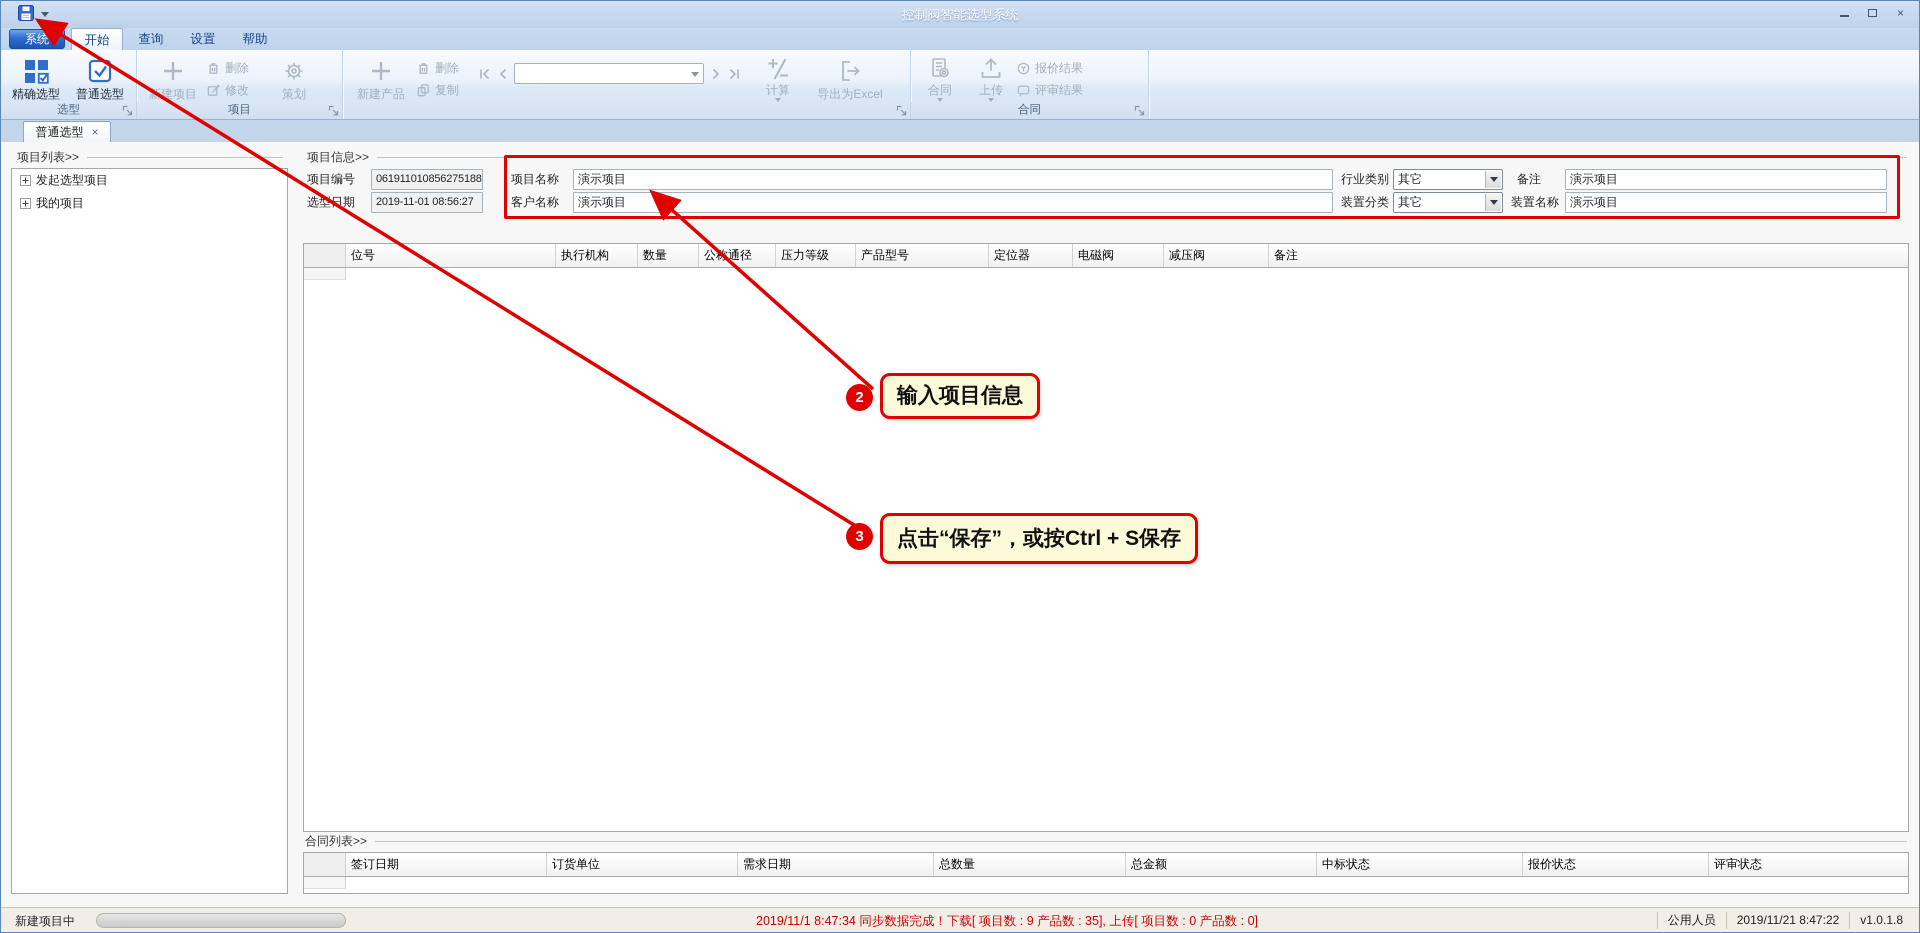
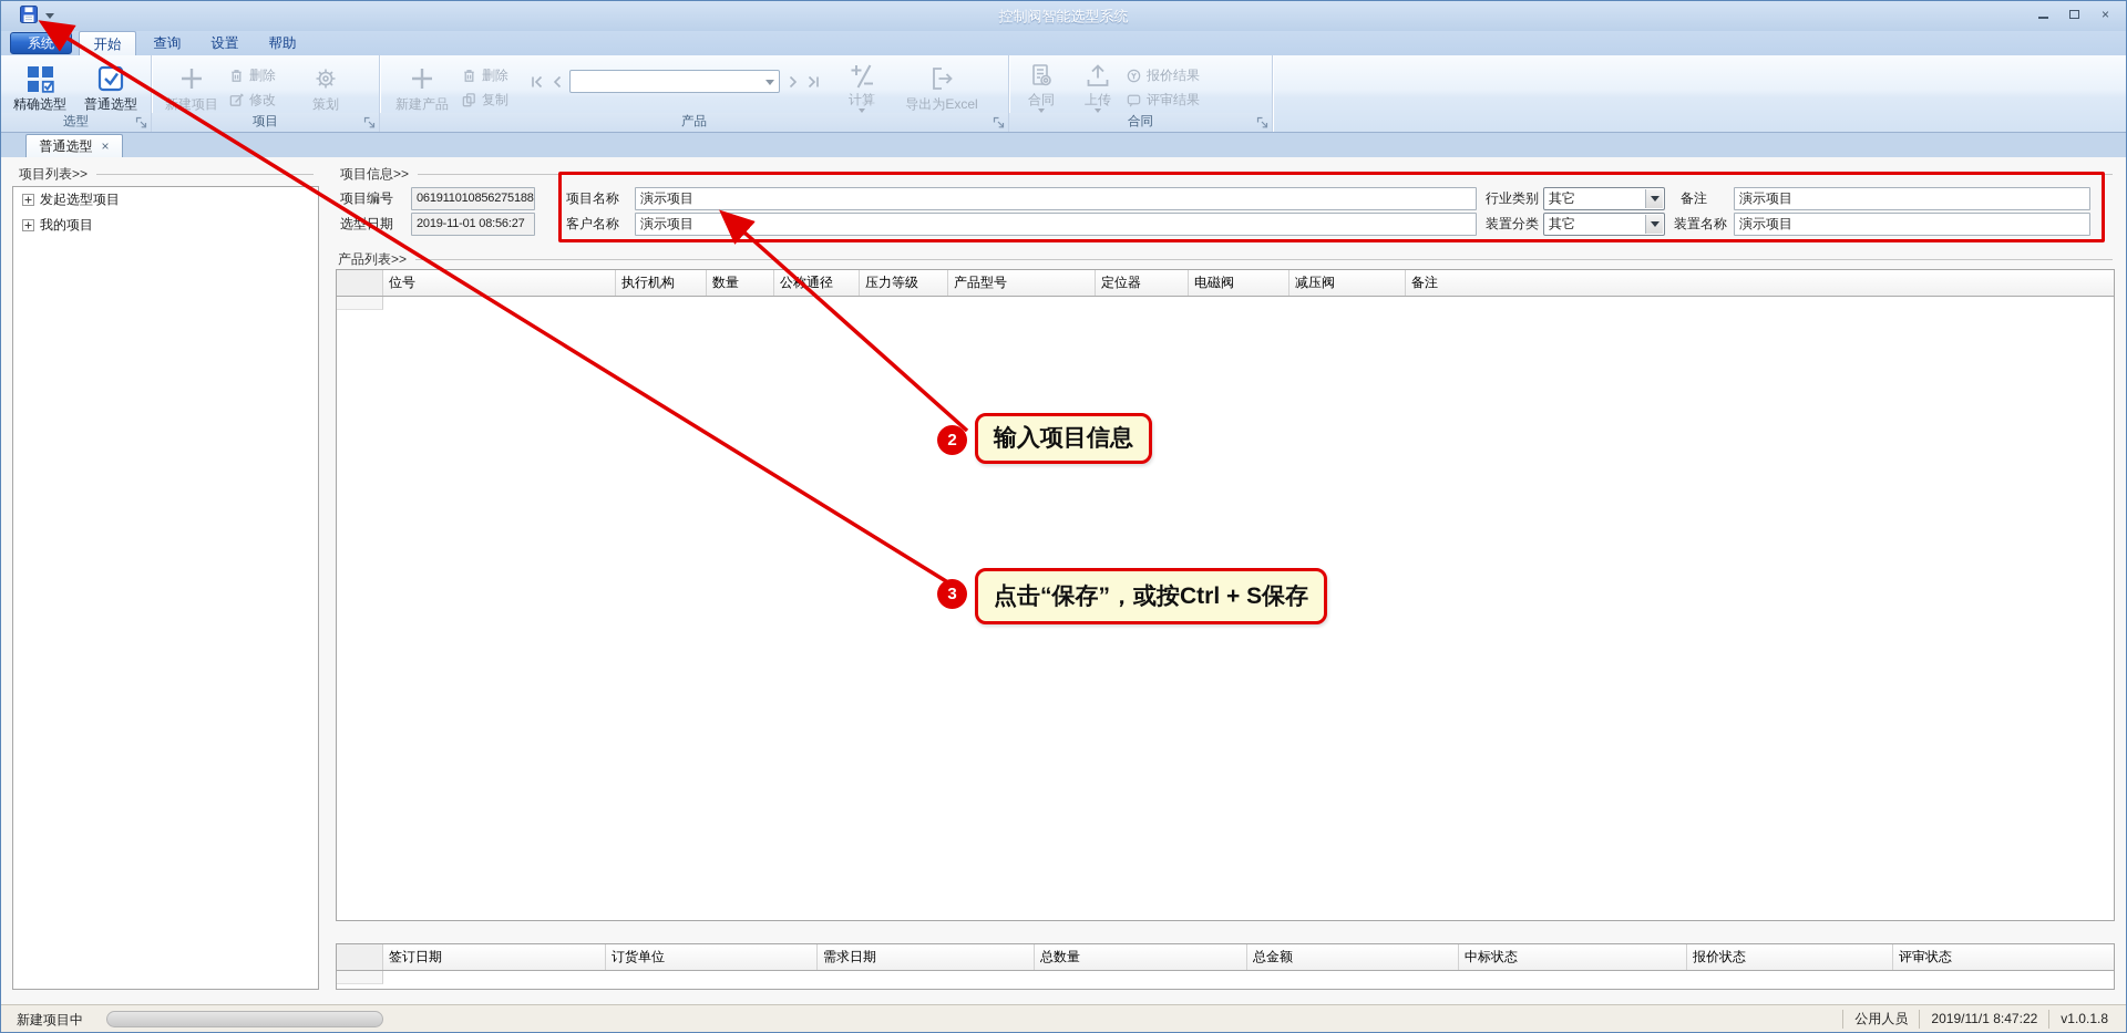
  控制阀智能选型系统
  ×
  系统
  开始
  查询
  设置
  帮助
  精确选型
  普通选型
  选型
  建项目
  删除
  修改
  策划
  项目
  新建产品
  删除
  复制
  计算
  导出为Excel
+ 产品
  合同
  上传
  报价结果
  评审结果
  合同
  普通选型
  ×
  项目列表>>
  发起选型项目
  我的项目
  项目信息>>
  项目编号
  061911010856275188
  选型日期
  2019-11-01 08:56:27
  项目名称
  演示项目
  客户名称
  演示项目
  行业类别
  其它
  备注
  演示项目
  装置分类
  其它
  装置名称
  演示项目
+ 产品列表>>
  位号
  执行机构
  数量
  公通径
  压力等级
  产品型号
  定位器
  电磁阀
  减压阀
  备注
- 合同列表>>
  签订日期
  订货单位
  需求日期
  总数量
  总金额
  中标状态
  报价状态
  评审状态
  新建项目中
- 2019/11/1 8:47:34 同步数据完成！下载[ 项目数 : 9 产品数 : 35], 上传[ 项目数 : 0 产品数 : 0]
  公用人员
- 2019/11/21 8:47:22
+ 2019/11/1 8:47:22
  v1.0.1.8
  2
  输入项目信息
  3
  点击“保存”，或按Ctrl + S保存
